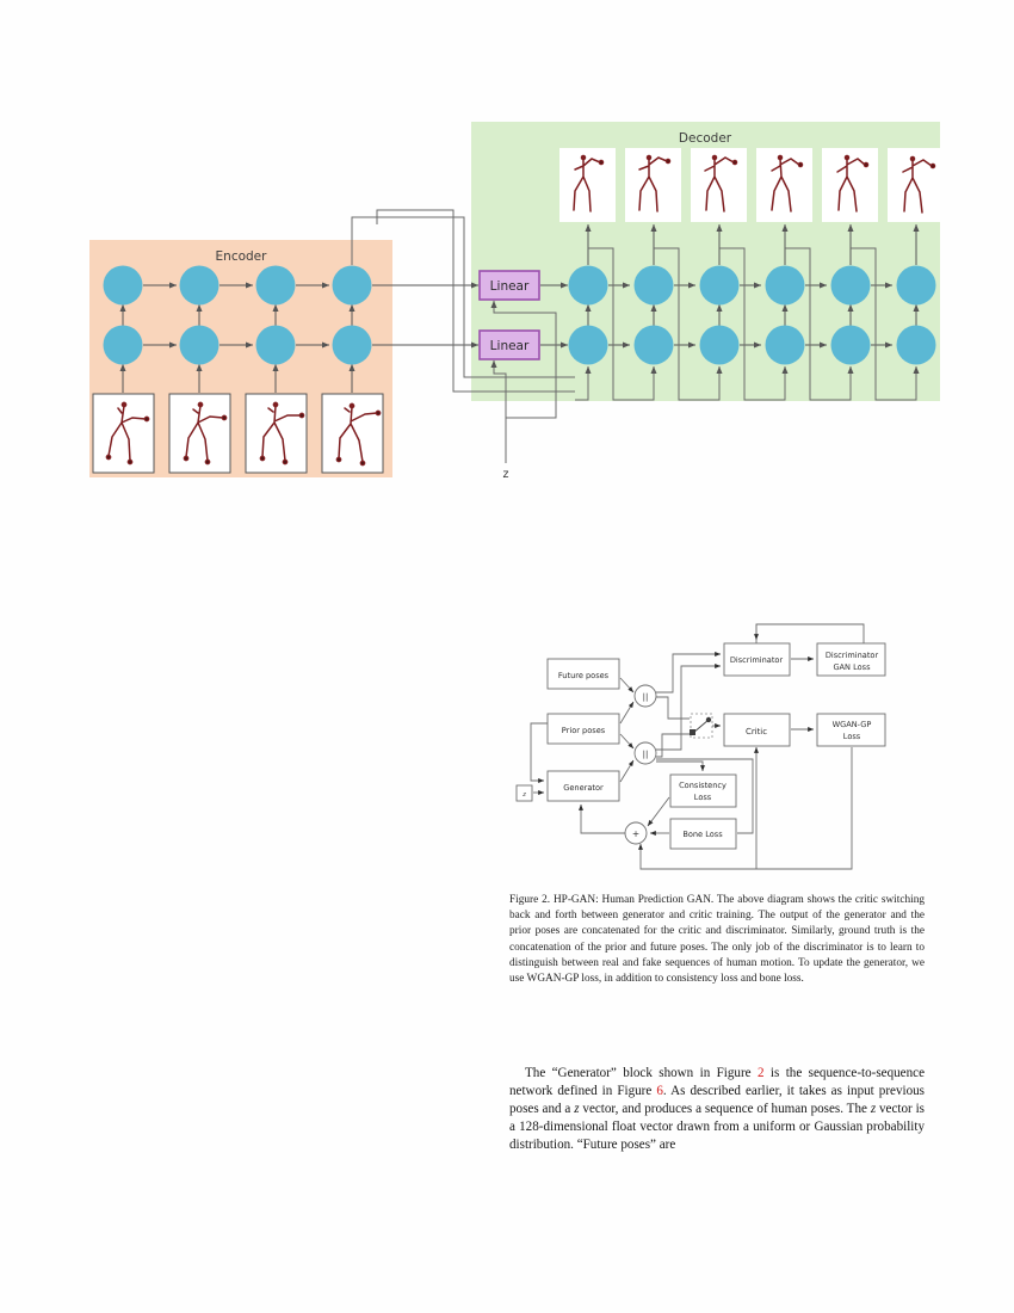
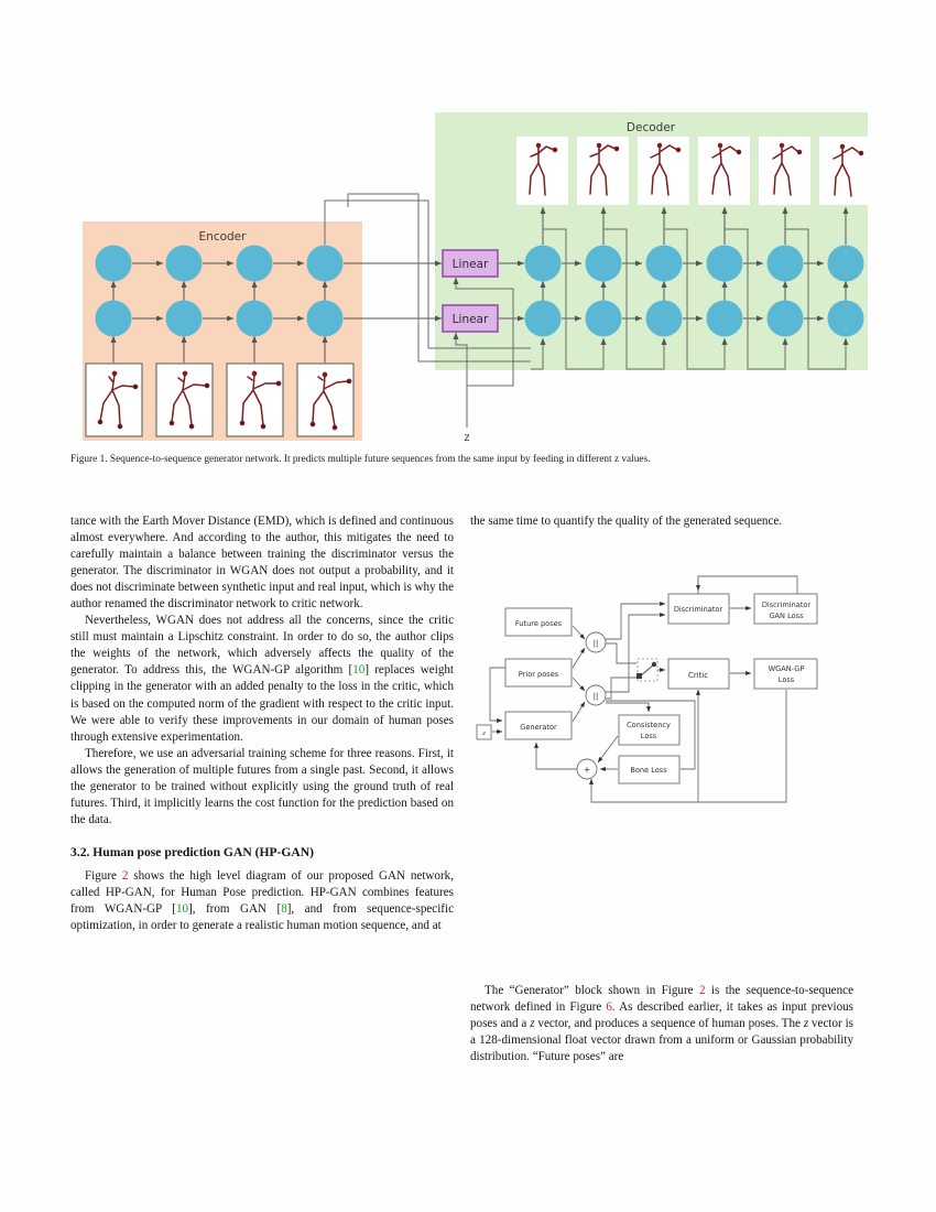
  Encoder
  Decoder
  Linear
  Linear
  z
+ Figure 1. Sequence-to-sequence generator network. It predicts multiple future sequences from the same input by feeding in different z values.
+ tance with the Earth Mover Distance (EMD), which is defined and continuous almost everywhere. And according to the author, this mitigates the need to carefully maintain a balance between training the discriminator versus the generator. The discriminator in WGAN does not output a probability, and it does not discriminate between synthetic input and real input, which is why the author renamed the discriminator network to critic network.
+ Nevertheless, WGAN does not address all the concerns, since the critic still must maintain a Lipschitz constraint. In order to do so, the author clips the weights of the network, which adversely affects the quality of the generator. To address this, the WGAN-GP algorithm [10] replaces weight clipping in the generator with an added penalty to the loss in the critic, which is based on the computed norm of the gradient with respect to the critic input. We were able to verify these improvements in our domain of human poses through extensive experimentation.
+ Therefore, we use an adversarial training scheme for three reasons. First, it allows the generation of multiple futures from a single past. Second, it allows the generator to be trained without explicitly using the ground truth of real futures. Third, it implicitly learns the cost function for the prediction based on the data.
+ 3.2. Human pose prediction GAN (HP-GAN)
+ Figure 2 shows the high level diagram of our proposed GAN network, called HP-GAN, for Human Pose prediction. HP-GAN combines features from WGAN-GP [10], from GAN [8], and from sequence-specific optimization, in order to generate a realistic human motion sequence, and at
+ the same time to quantify the quality of the generated sequence.
  Future poses
  Prior poses
  Generator
  ||
  ||
  Discriminator
  Discriminator
  GAN Loss
  Critic
  WGAN-GP
  Loss
  Consistency
  Loss
  Bone Loss
  +
- Figure 2. HP-GAN: Human Prediction GAN. The above diagram shows the critic switching back and forth between generator and critic training. The output of the generator and the prior poses are concatenated for the critic and discriminator. Similarly, ground truth is the concatenation of the prior and future poses. The only job of the discriminator is to learn to distinguish between real and fake sequences of human motion. To update the generator, we use WGAN-GP loss, in addition to consistency loss and bone loss.
  The “Generator” block shown in Figure 2 is the sequence-to-sequence network defined in Figure 6. As described earlier, it takes as input previous poses and a z vector, and produces a sequence of human poses. The z vector is a 128-dimensional float vector drawn from a uniform or Gaussian probability distribution. “Future poses” are
